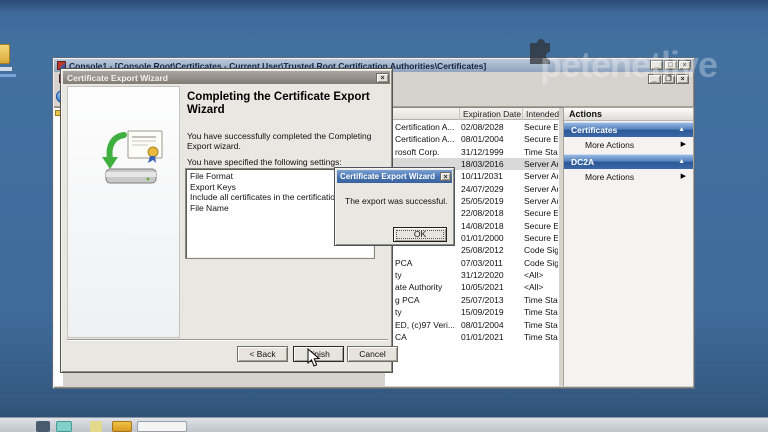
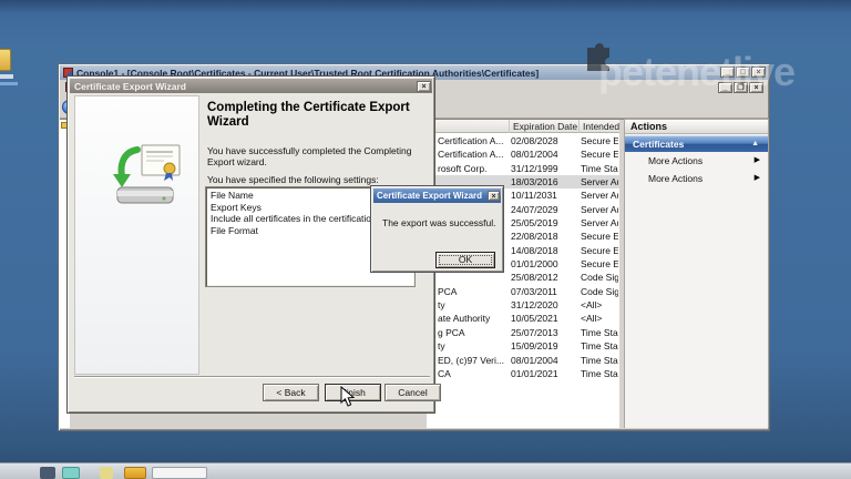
  Console1 - [Console Root\Certificates - Current User\Trusted Root Certification Authorities\Certificates]
  Expiration Date
  Intended
  Certification A...
  02/08/2028
  Secure E
  Certification A...
  08/01/2004
  Secure E
  rosoft Corp.
  31/12/1999
  Time Sta
  18/03/2016
  Server A
  10/11/2031
  Server A
  24/07/2029
  Server A
  25/05/2019
  Server A
  22/08/2018
  Secure E
  14/08/2018
  Secure E
  01/01/2000
  Secure E
  25/08/2012
  Code Sig
  PCA
  07/03/2011
  Code Sig
  ty
  31/12/2020
  <All>
  ate Authority
  10/05/2021
  <All>
  g PCA
  25/07/2013
  Time Sta
  ty
  15/09/2019
  Time Sta
  ED, (c)97 Veri...
  08/01/2004
  Time Sta
  CA
  01/01/2021
  Time Sta
  Actions
  Certificates
  More Actions
- DC2A
  More Actions
  Certificate Export Wizard
  Completing the Certificate Export Wizard
  You have successfully completed the Completing Export wizard.
  You have specified the following settings:
- File Format
+ File Name
  Export Keys
  Include all certificates in the certificatio
- File Name
+ File Format
  < Back
  Cancel
  Certificate Export Wizard
  The export was successful.
  OK
  petenetlive
